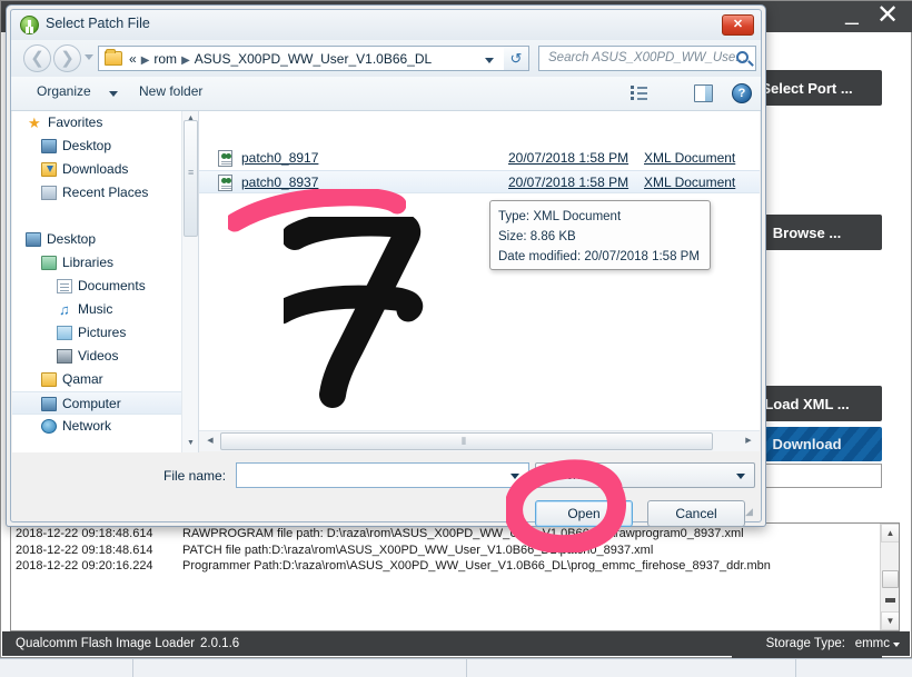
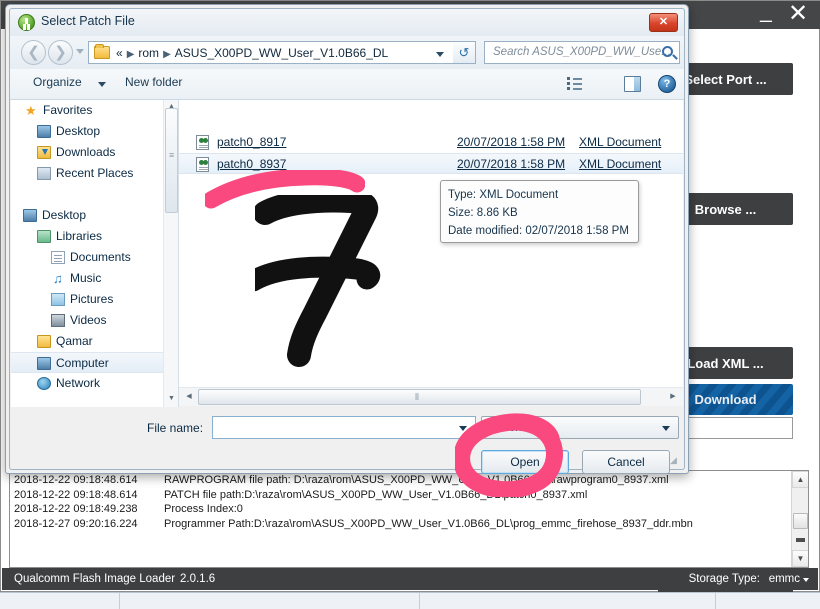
  _
  ✕
  elect Port ...
  Browse ...
  Load XML ...
  Download
  2018-12-22 09:18:48.614 RAWPROGRAM file path: D:\raza\rom\ASUS_X00PD_WW_1.0Brawprogram0_8937.xml
  2018-12-22 09:18:48.614 PATCH file path:D:\raza\rom\ASUS_X00PD_WW_User_V1.0B660_8937.xml
+ 2018-12-22 09:18:49.238 Process Index:0
- 2018-12-22 09:20:16.224 Programmer Path:D:\raza\rom\ASUS_X00PD_WW_User_V1.0B66_DL\prog_emmc_firehose_8937_ddr.mbn
+ 2018-12-27 09:20:16.224 Programmer Path:D:\raza\rom\ASUS_X00PD_WW_User_V1.0B66_DL\prog_emmc_firehose_8937_ddr.mbn
  ▲
  ▼
  Qualcomm Flash Image Loader
  2.0.1.6
  Storage Type:
  emmc
  Select Patch File
  ✕
  ❮
  ❯
  « ▶ rom ▶ ASUS_X00PD_WW_User_V1.0B66_DL
  ↺
  Search ASUS_X00PD_WW_Use
  Organize
  New folder
  ?
  ★
  Favorites
  Desktop
  Downloads
  Recent Places
  Desktop
  Libraries
  Documents
  ♫
  Music
  Pictures
  Videos
  Qamar
  Computer
  Network
  patch0_8917
  20/07/2018 1:58 PM
  XML Document
  patch0_8937
  20/07/2018 1:58 PM
  XML Document
  Type: XML Document
  Size: 8.86 KB
- Date modified: 20/07/2018 1:58 PM
+ Date modified: 02/07/2018 1:58 PM
  File name:
  Open
  Cancel
  ◢
